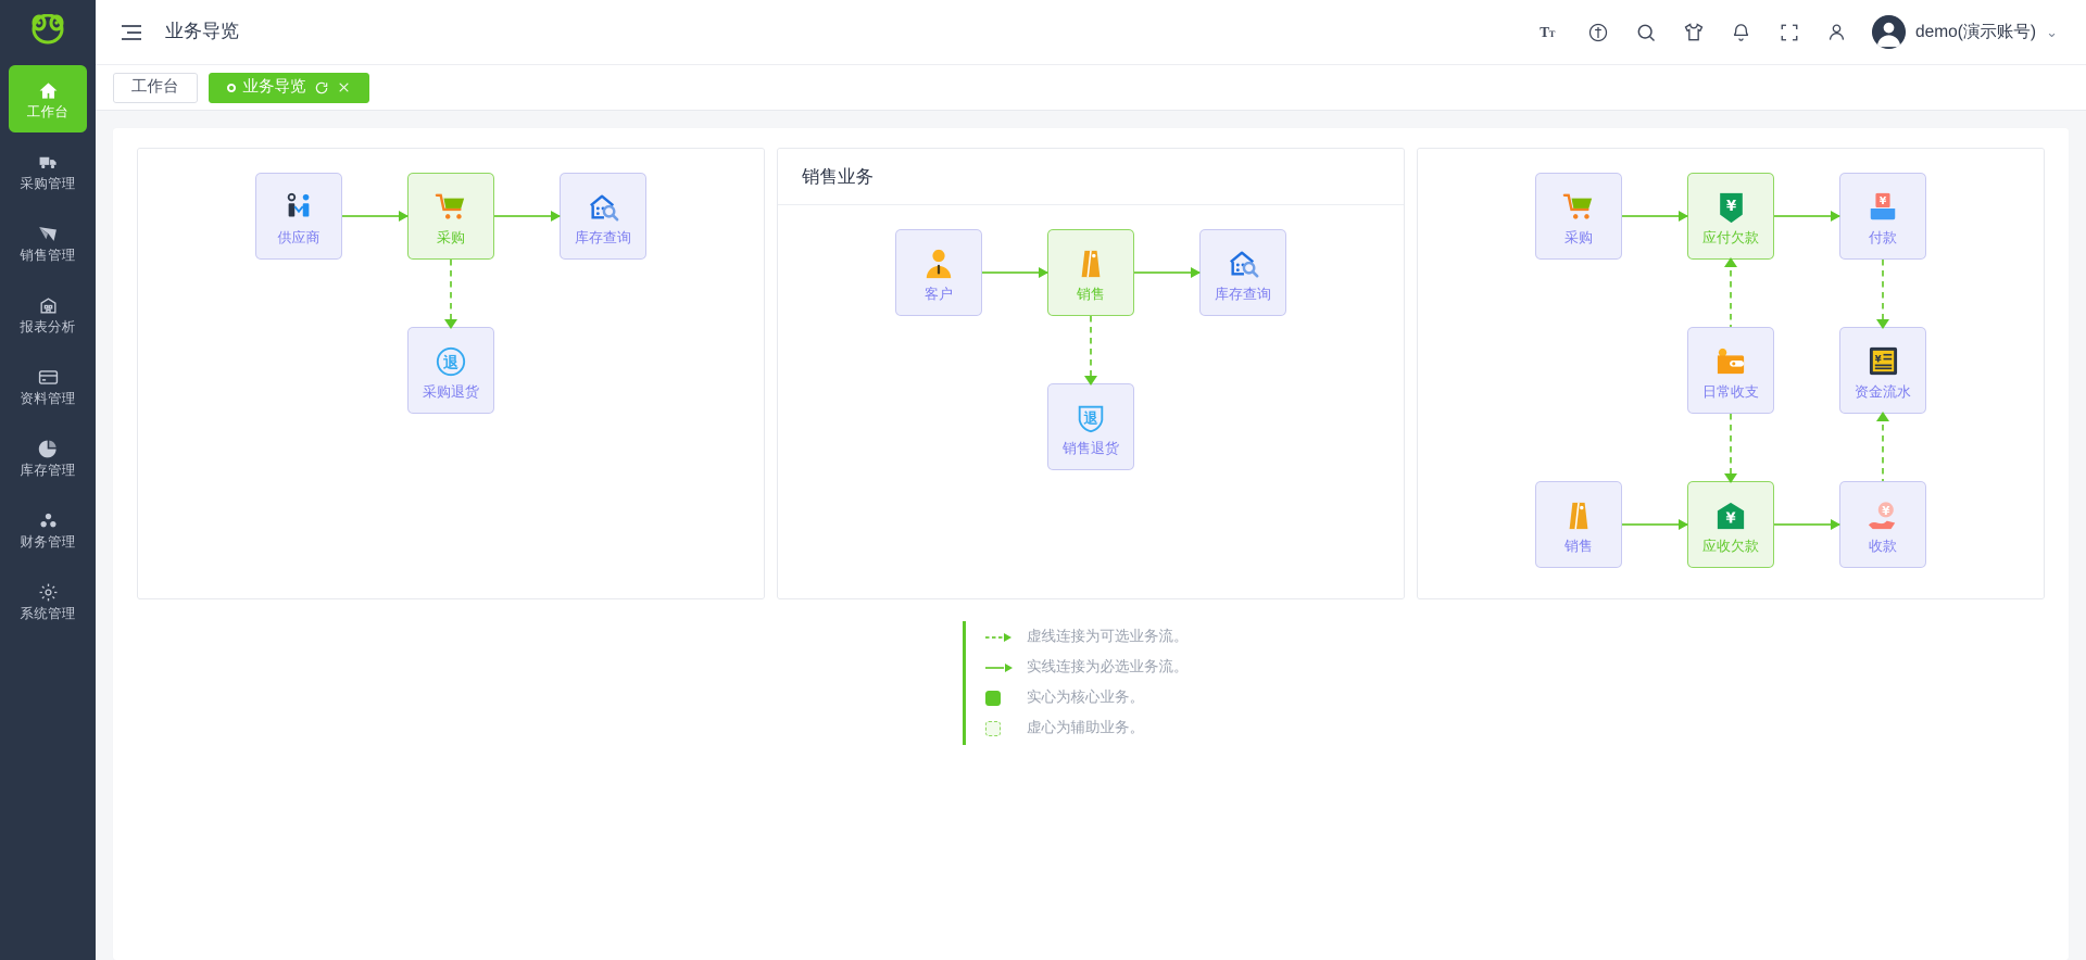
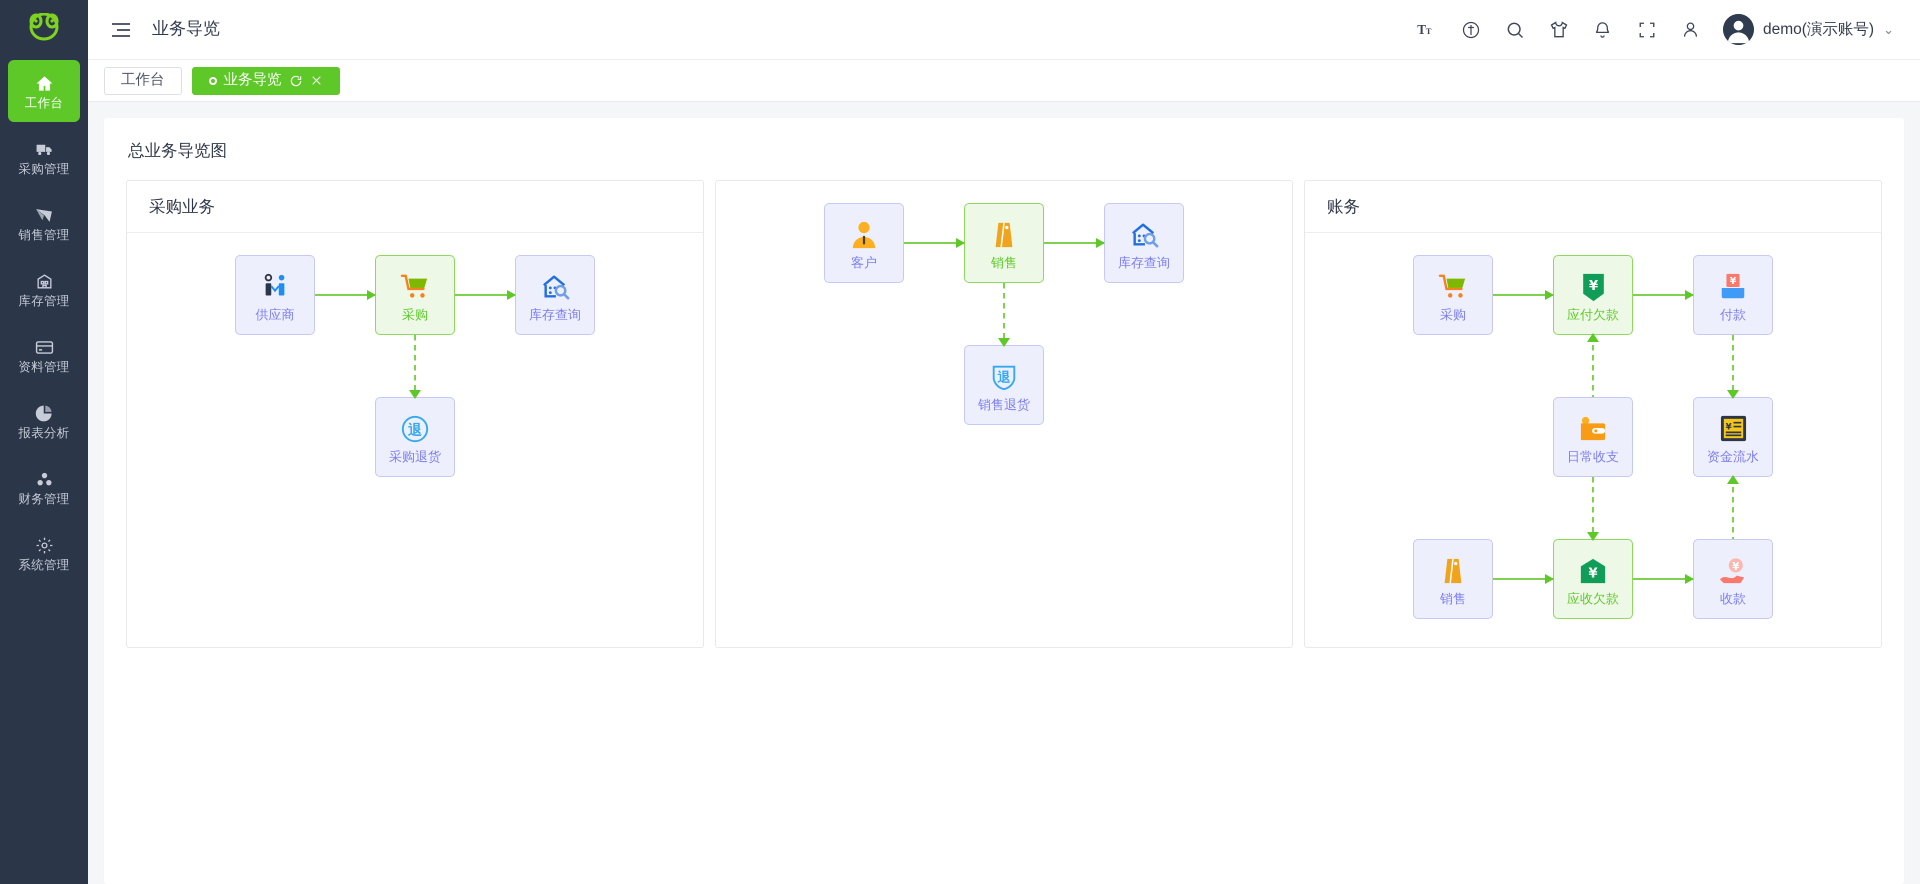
  工作台
  采购管理
  销售管理
- 报表分析
+ 库存管理
  资料管理
- 库存管理
+ 报表分析
  财务管理
  系统管理
  业务导览
  T
  T
  demo(演示账号)
  ⌄
  工作台
  业务导览
+ 总业务导览图
+ 采购业务
  供应商
  采购
  库存查询
  退
  采购退货
- 销售业务
  客户
  销售
  库存查询
  退
  销售退货
+ 账务
  采购
  ¥
  应付欠款
  ¥
  付款
  日常收支
  ¥
  资金流水
  销售
  ¥
  应收欠款
  ¥
  收款
- 虚线连接为可选业务流。
- 实线连接为必选业务流。
- 实心为核心业务。
- 虚心为辅助业务。
